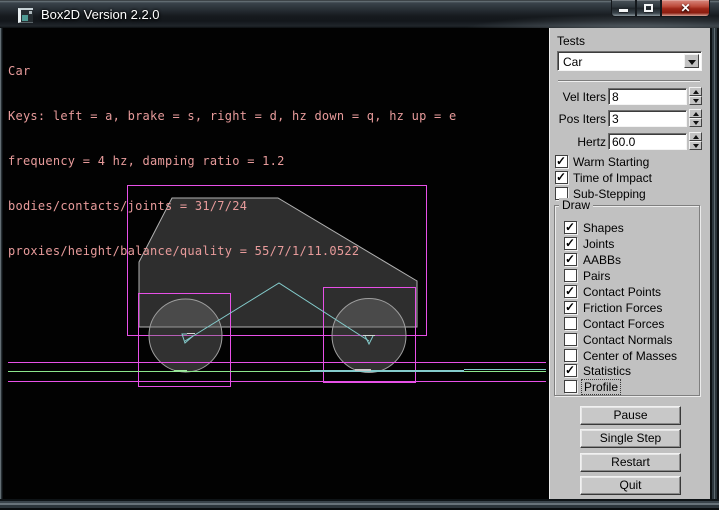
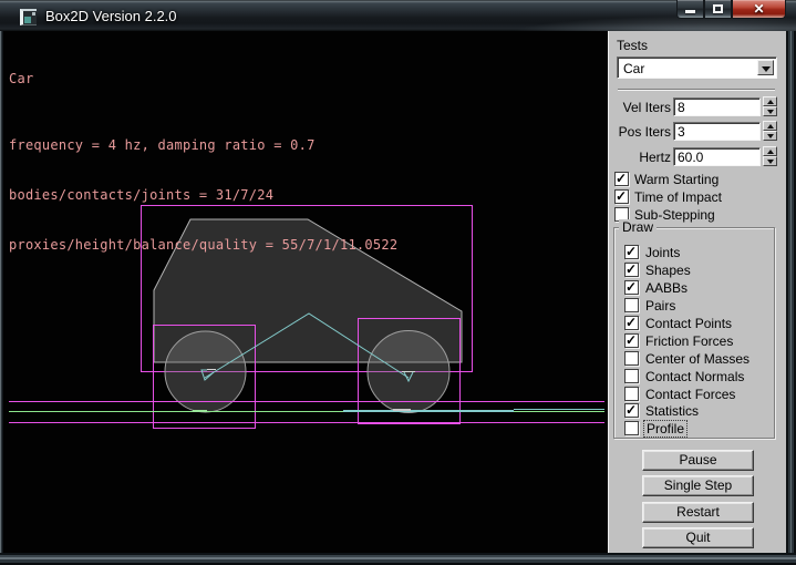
  Box2D Version 2.2.0
  ✕
  Car
- Keys: left = a, brake = s, right = d, hz down = q, hz up = e
- frequency = 4 hz, damping ratio = 1.2
+ frequency = 4 hz, damping ratio = 0.7
  bodies/contacts/joints = 31/7/24
  proxies/height/balance/quality = 55/7/1/11.0522
  Tests
  Car
  Vel Iters
  8
  Pos Iters
  3
  Hertz
  60.0
  ✓
  Warm Starting
  ✓
  Time of Impact
  Sub-Stepping
  Draw
  ✓
- Shapes
+ Joints
  ✓
- Joints
+ Shapes
  ✓
  AABBs
  Pairs
  ✓
  Contact Points
  ✓
  Friction Forces
- Contact Forces
+ Center of Masses
  Contact Normals
- Center of Masses
+ Contact Forces
  ✓
  Statistics
  Profile
  Pause
  Single Step
  Restart
  Quit
